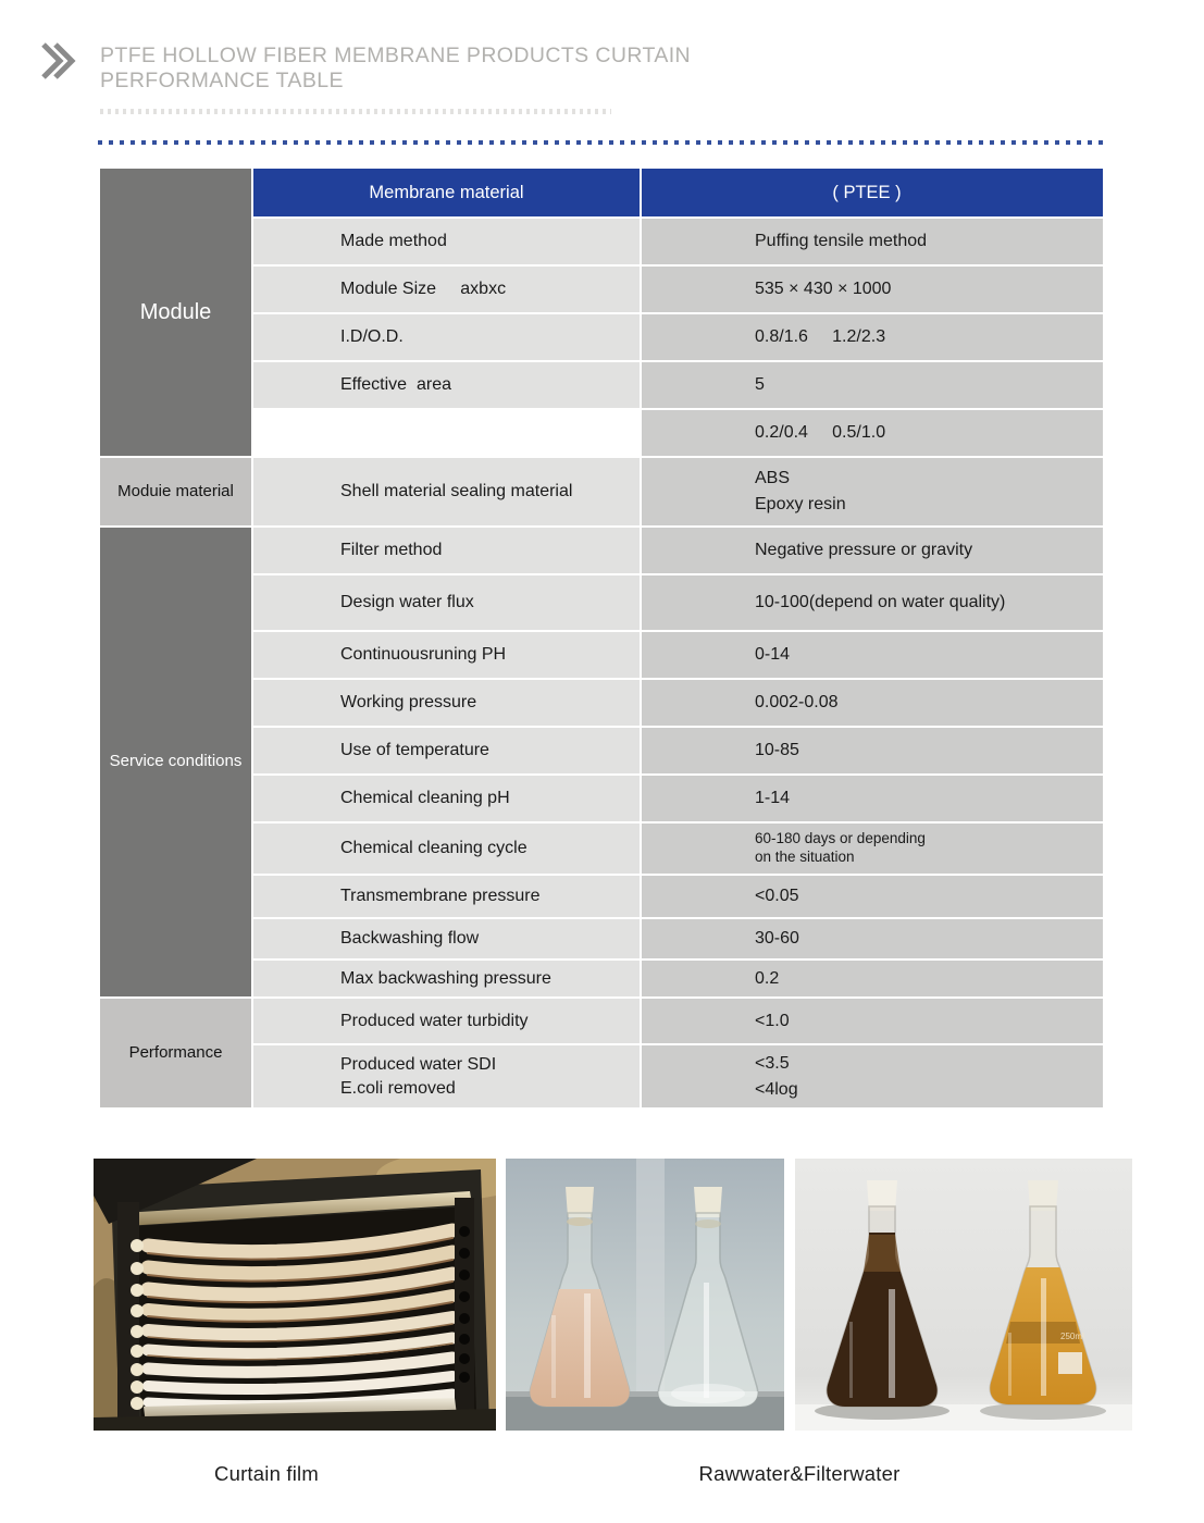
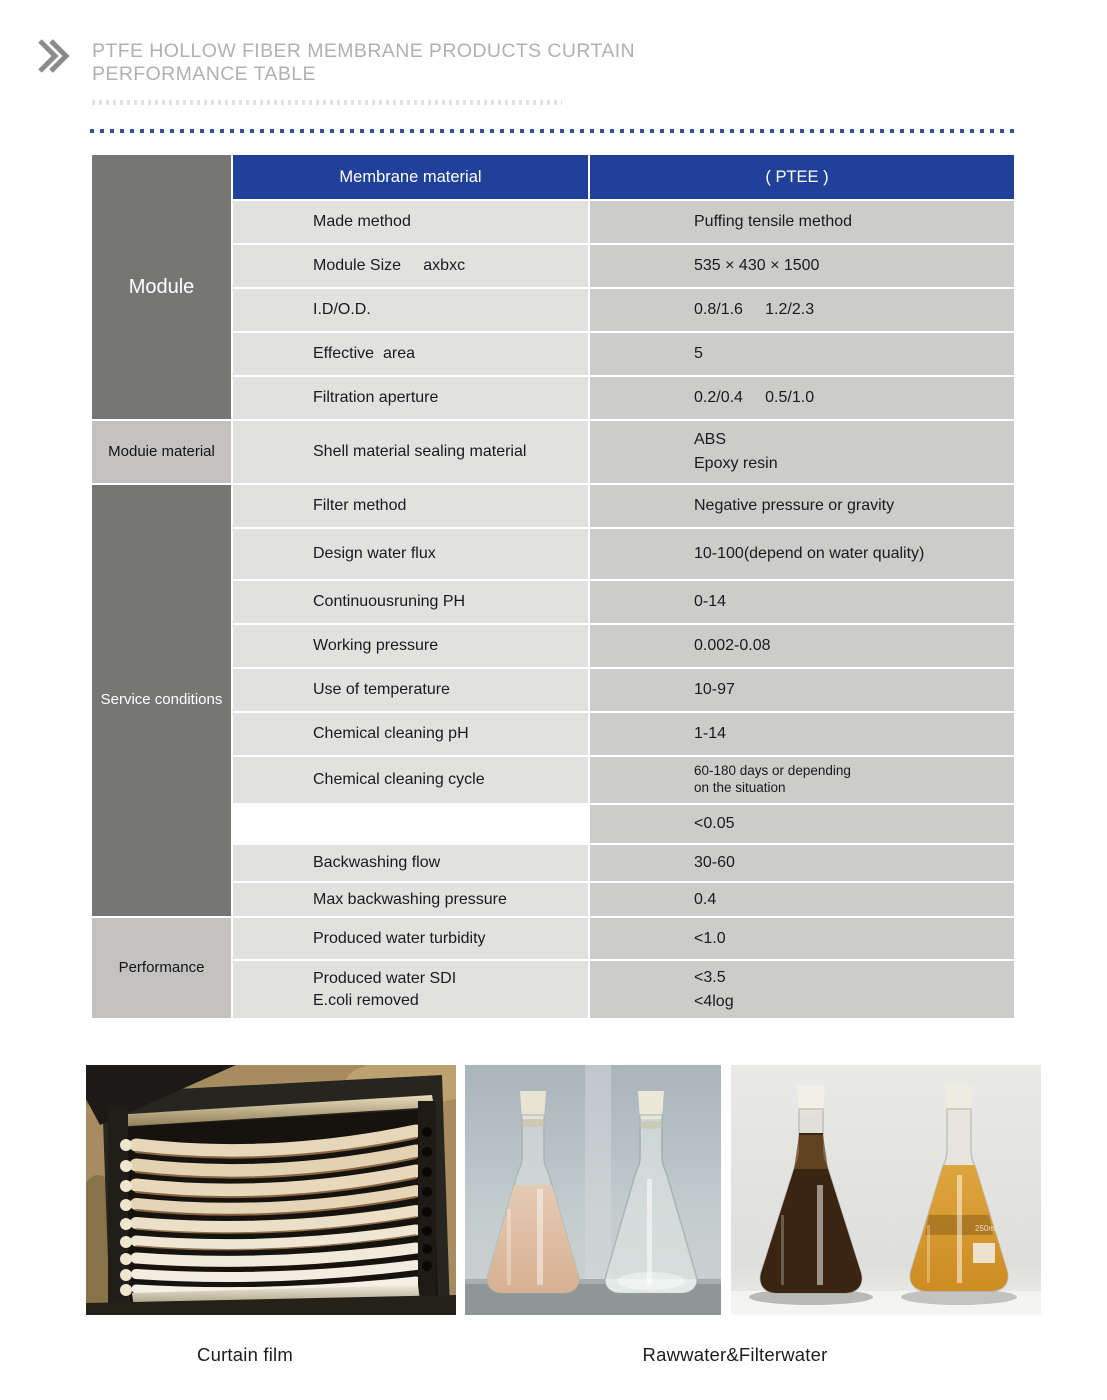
  PTFE HOLLOW FIBER MEMBRANE PRODUCTS CURTAIN
  PERFORMANCE TABLE
  Module
  Moduie material
  Service conditions
  Performance
  Membrane material
  ( PTEE )
  Made method
  Puffing tensile method
  Module Size axbxc
- 535 × 430 × 1000
+ 535 × 430 × 1500
  I.D/O.D.
  0.8/1.6 1.2/2.3
  Effective area
  5
+ Filtration aperture
  0.2/0.4 0.5/1.0
  Shell material sealing material
  ABS
  Epoxy resin
  Filter method
  Negative pressure or gravity
  Design water flux
  10-100(depend on water quality)
  Continuousruning PH
  0-14
  Working pressure
  0.002-0.08
  Use of temperature
- 10-85
+ 10-97
  Chemical cleaning pH
  1-14
  Chemical cleaning cycle
  60-180 days or depending
  on the situation
- Transmembrane pressure
  <0.05
  Backwashing flow
  30-60
  Max backwashing pressure
- 0.2
+ 0.4
  Produced water turbidity
  <1.0
  Produced water SDI
  E.coli removed
  <3.5
  <4log
  250ml
  Curtain film
  Rawwater&Filterwater
